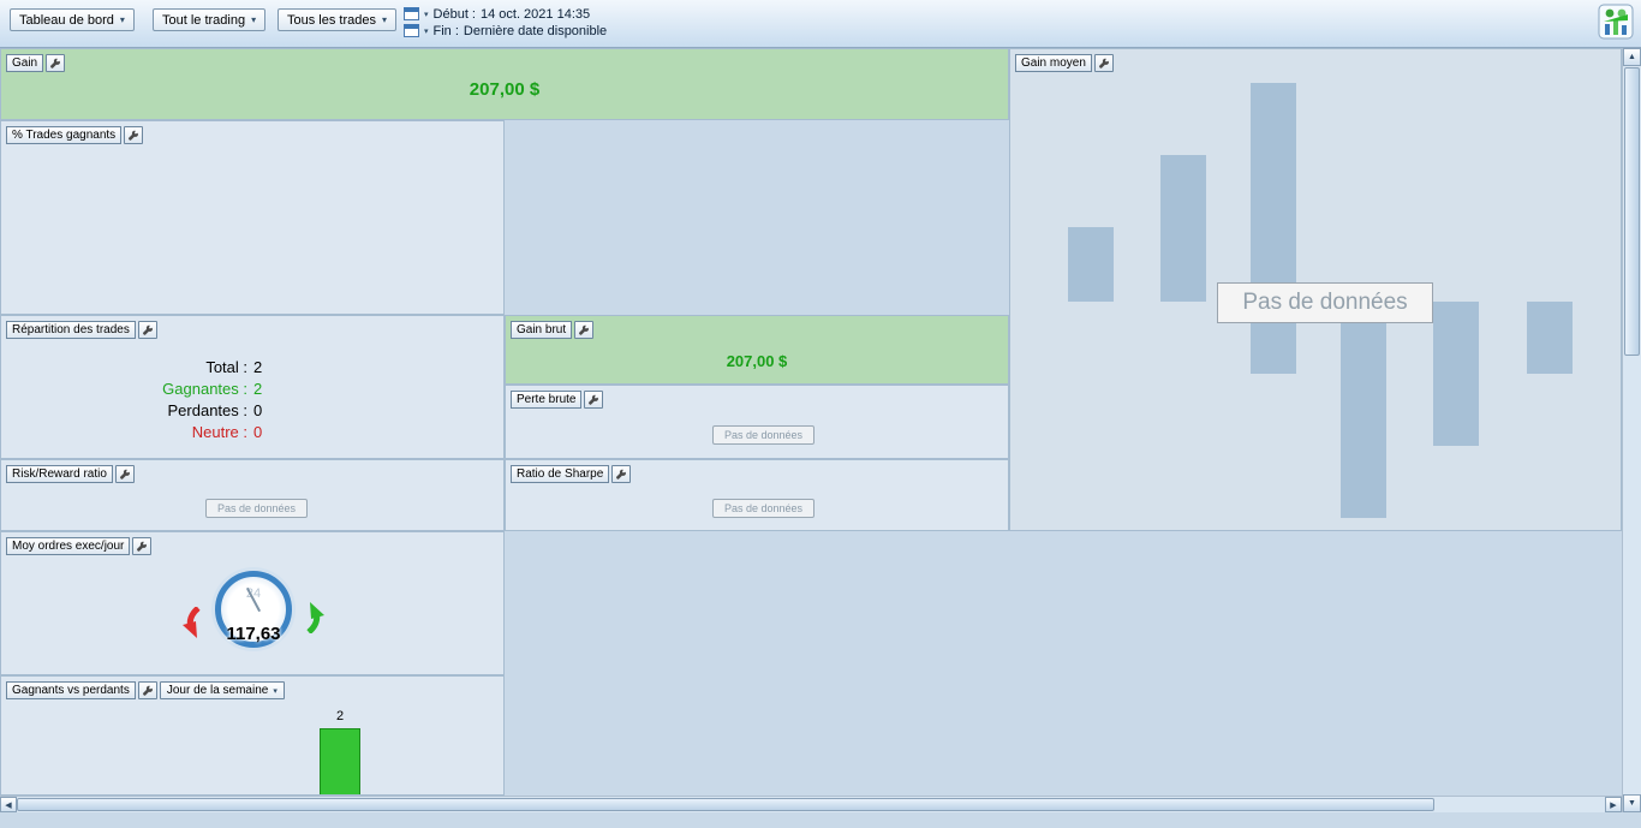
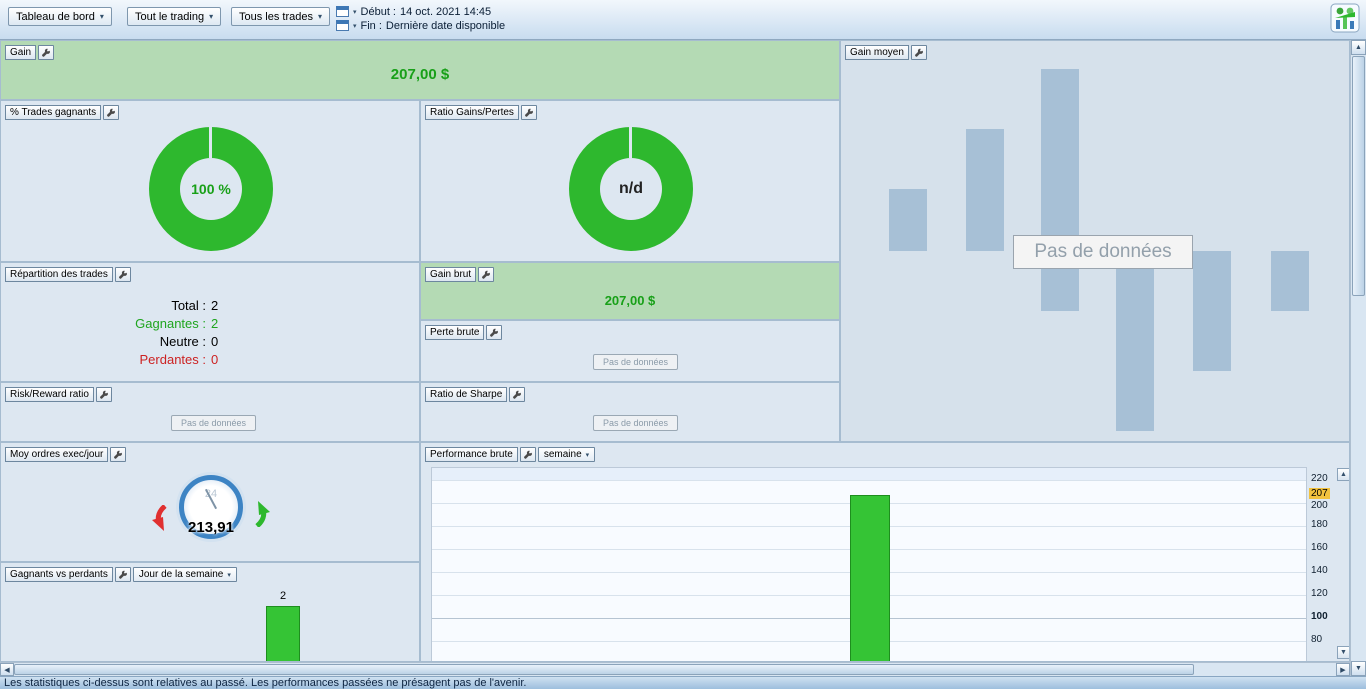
  Tableau de bord
  ▾
  Tout le trading
  ▾
  Tous les trades
  ▾
  Début :
- 14 oct. 2021 14:35
+ 14 oct. 2021 14:45
  Fin :
  Dernière date disponible
  Gain
  207,00 $
  % Trades gagnants
+ 100 %
+ Ratio Gains/Pertes
+ n/d
  Gain moyen
  Pas de données
  Répartition des trades
  Total :
  2
  Gagnantes :
  2
- Perdantes :
+ Neutre :
  0
- Neutre :
+ Perdantes :
  0
  Gain brut
  207,00 $
  Perte brute
  Pas de données
  Risk/Reward ratio
  Pas de données
  Ratio de Sharpe
  Pas de données
  Moy ordres exec/jour
- 117,63
+ 213,91
  Gagnants vs perdants
  Jour de la semaine
  2
+ Performance brute
+ semaine
+ 220
+ 207
+ 200
+ 180
+ 160
+ 140
+ 120
+ 100
+ 80
+ Les statistiques ci-dessus sont relatives au passé. Les performances passées ne présagent pas de l'avenir.
